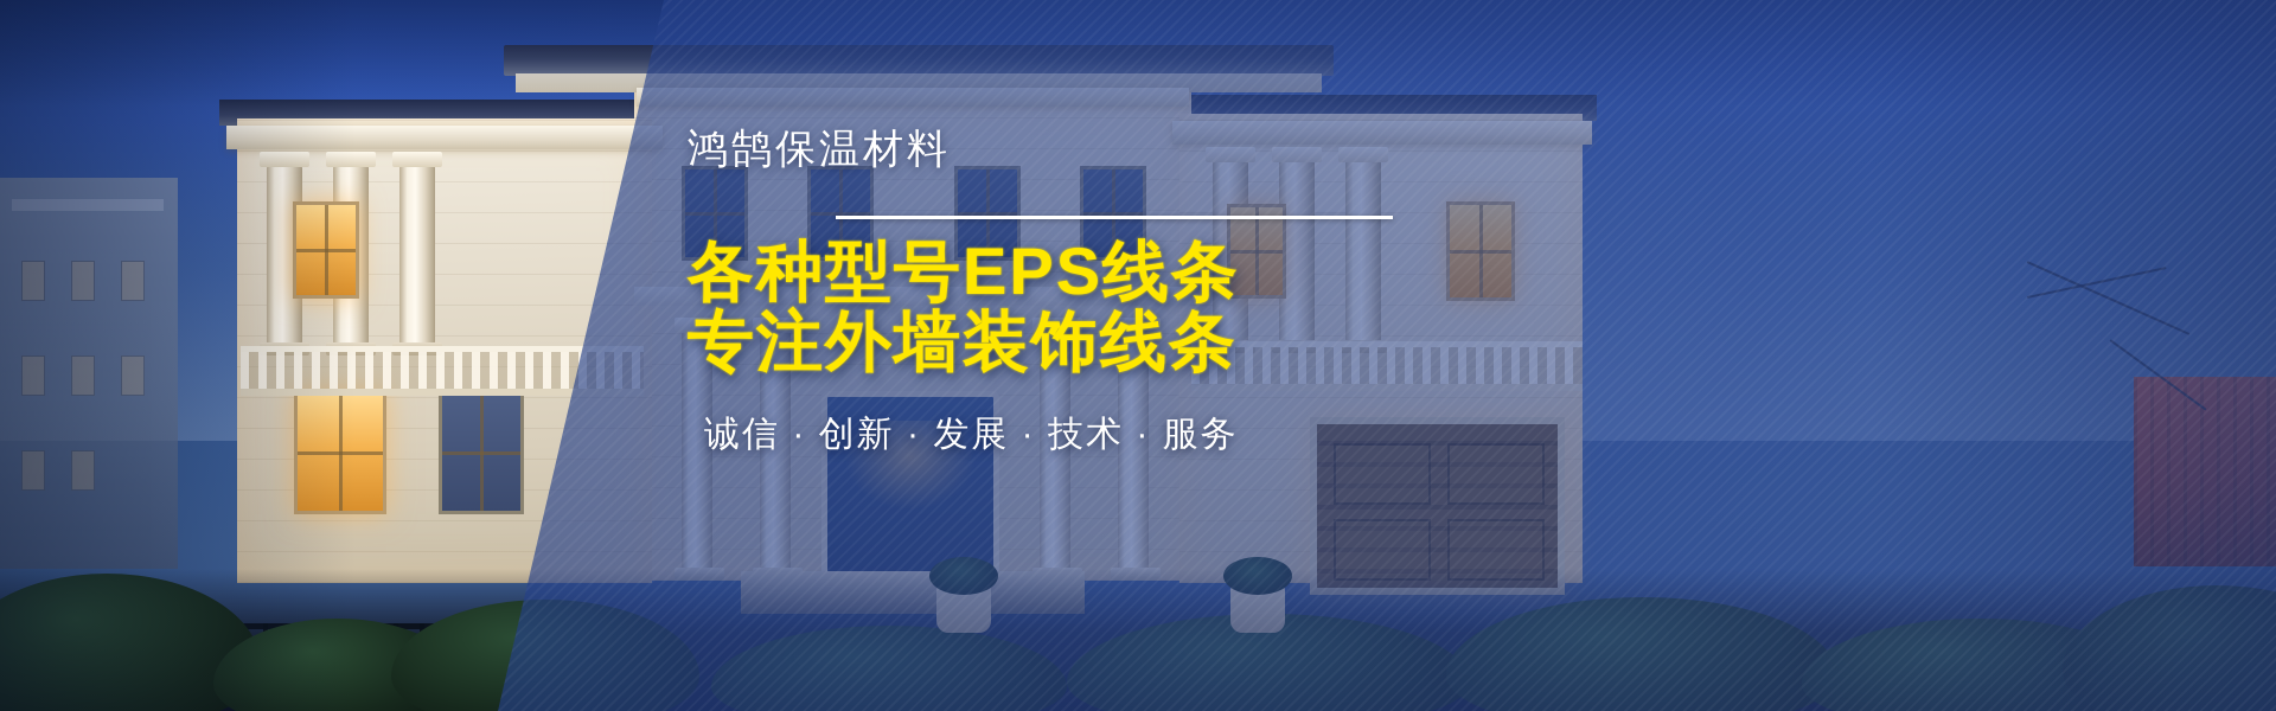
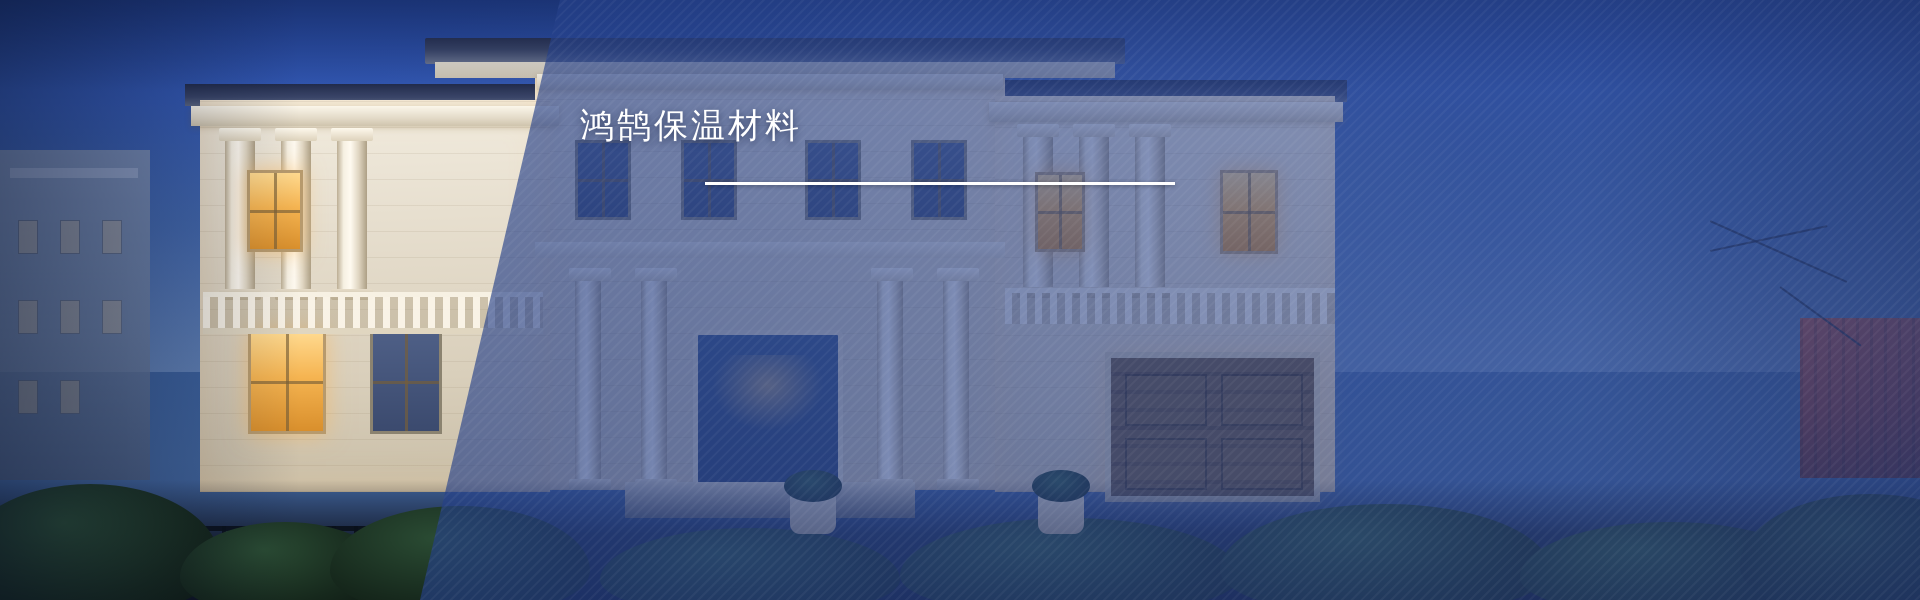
  鸿鹄保温材料
- 各种型号EPS线条
- 专注外墙装饰线条
- 诚信 · 创新 · 发展 · 技术 · 服务
